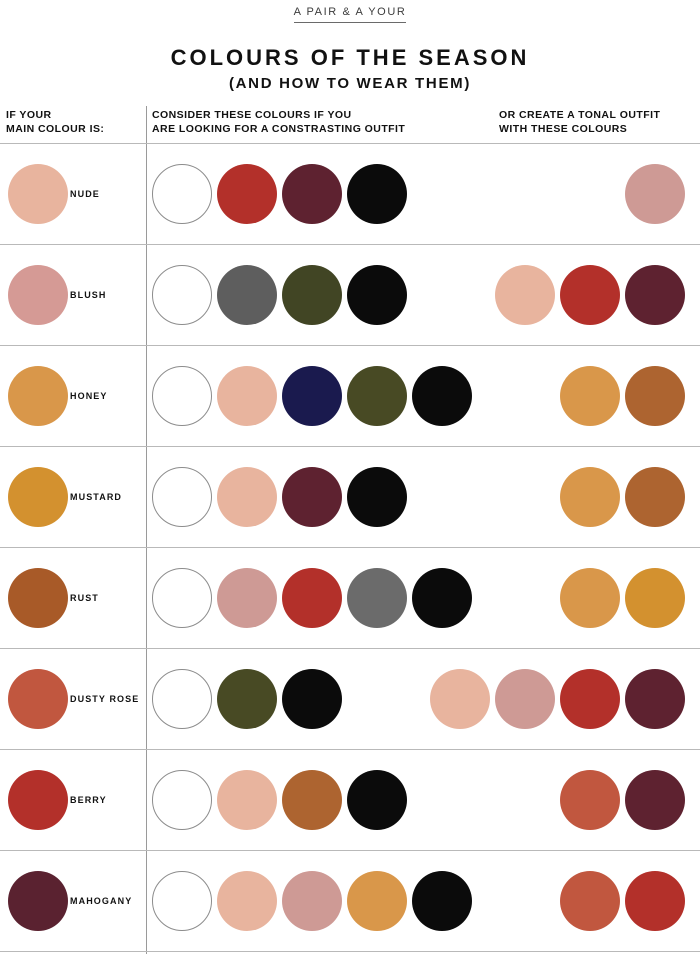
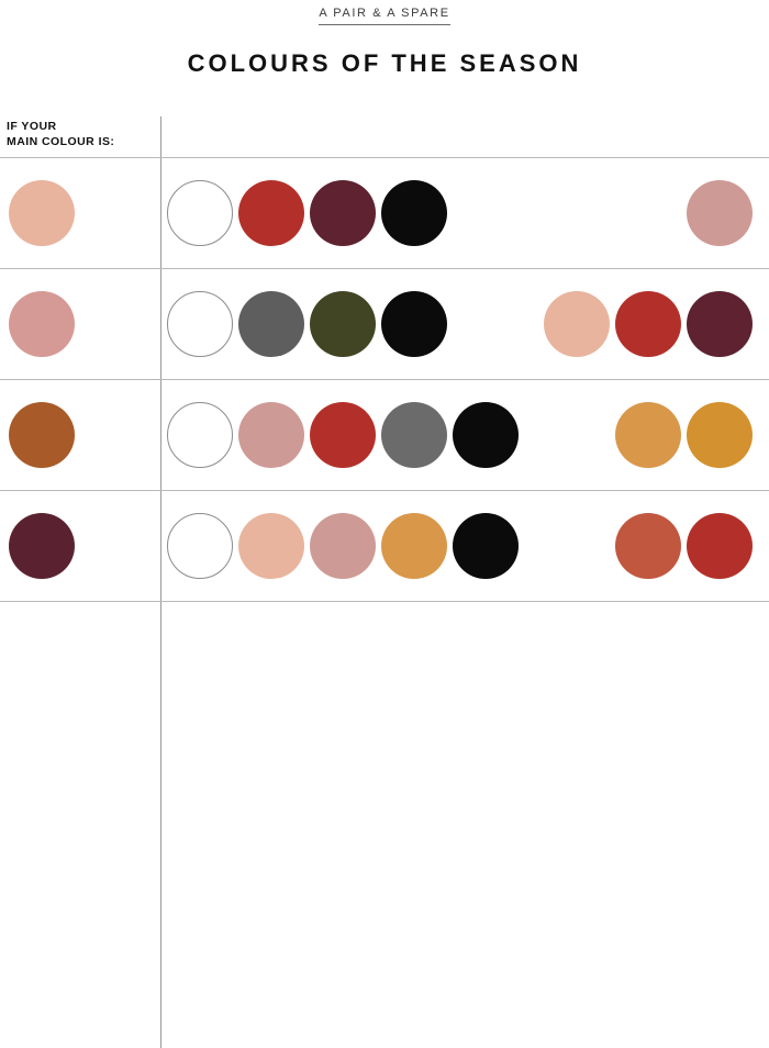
- A PAIR & A YOUR
+ A PAIR & A SPARE
  COLOURS OF THE SEASON
- (AND HOW TO WEAR THEM)
  IF YOUR
  MAIN COLOUR IS:
- CONSIDER THESE COLOURS IF YOU
- ARE LOOKING FOR A CONSTRASTING OUTFIT
- OR CREATE A TONAL OUTFIT
- WITH THESE COLOURS
- NUDE
- BLUSH
- HONEY
- MUSTARD
- RUST
- DUSTY ROSE
- BERRY
- MAHOGANY
